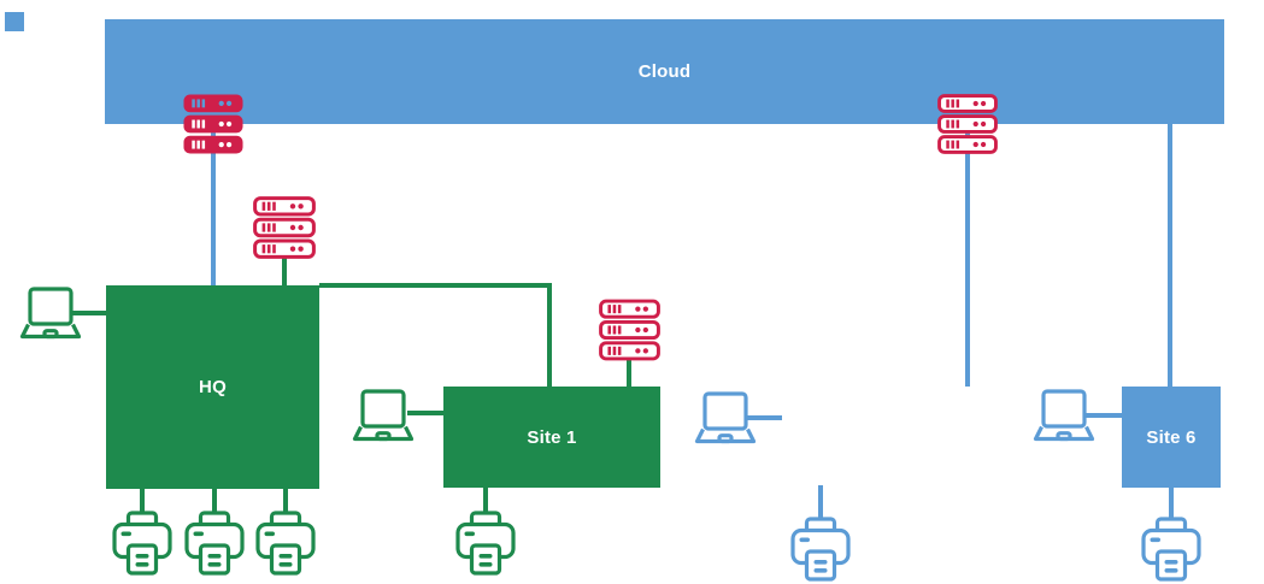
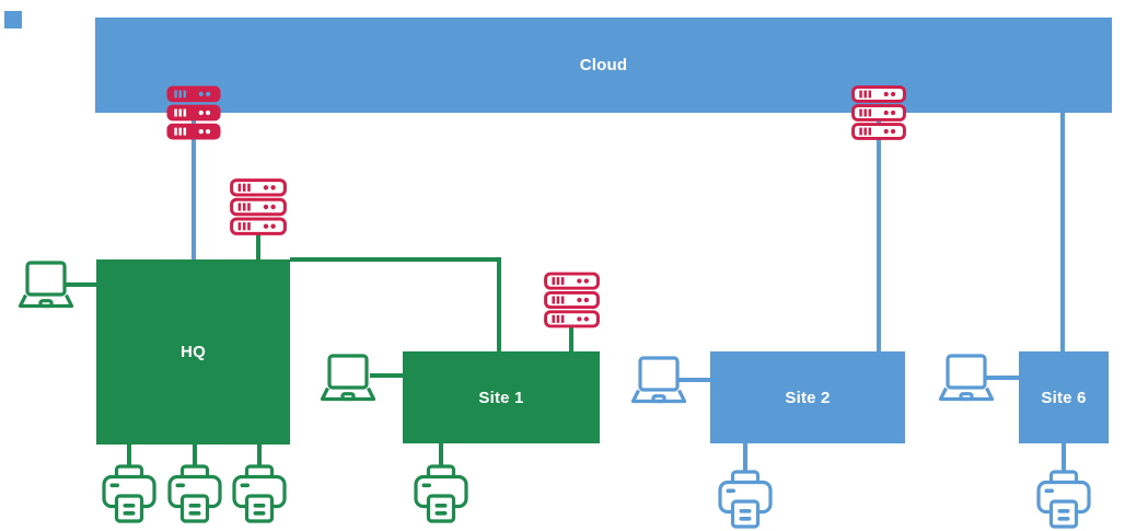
  Cloud
  HQ
  Site 1
+ Site 2
  Site 6
